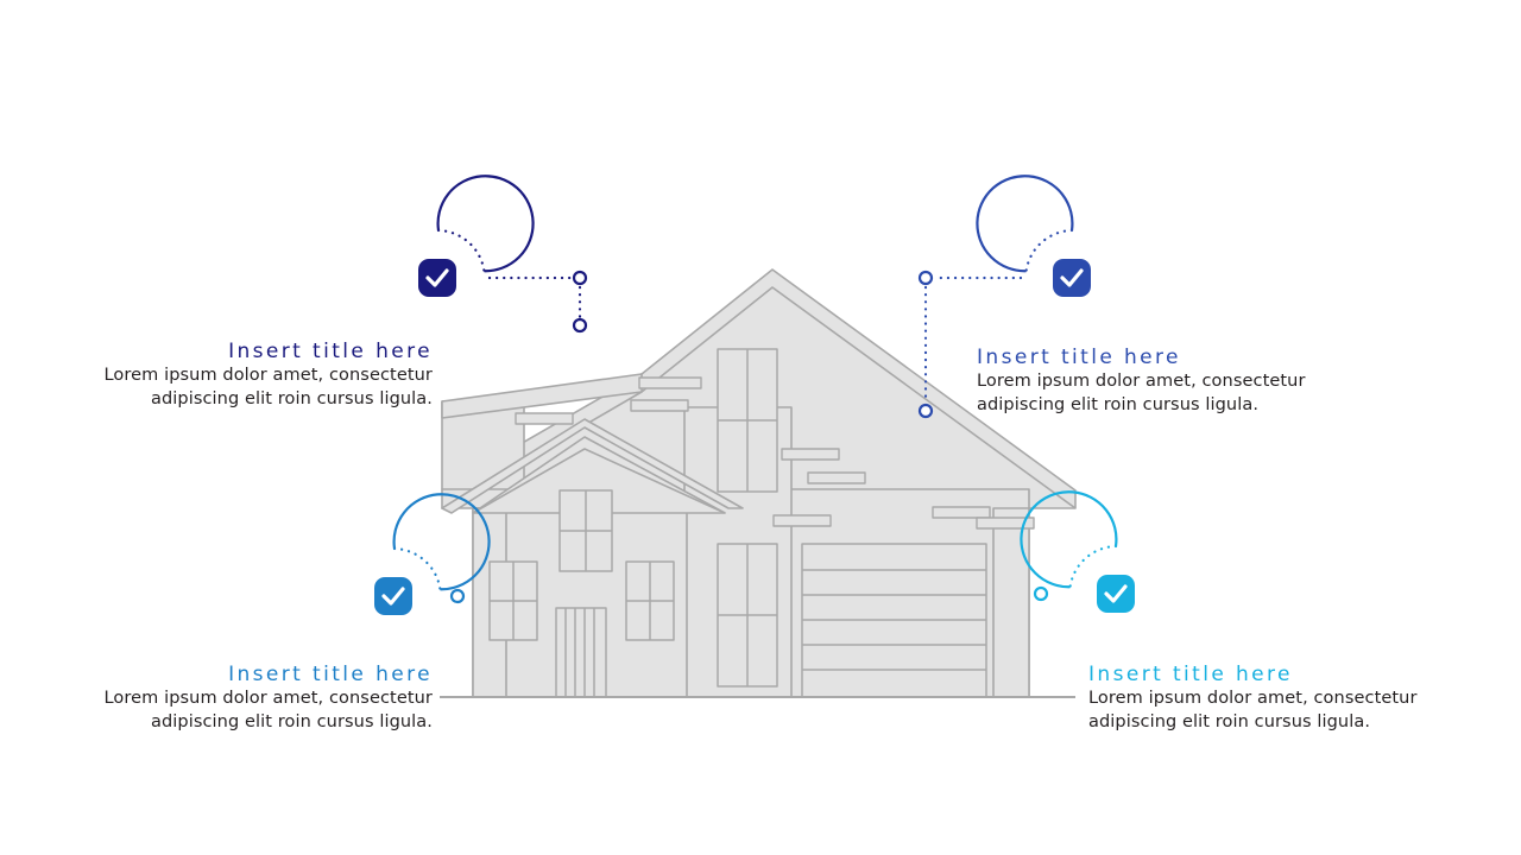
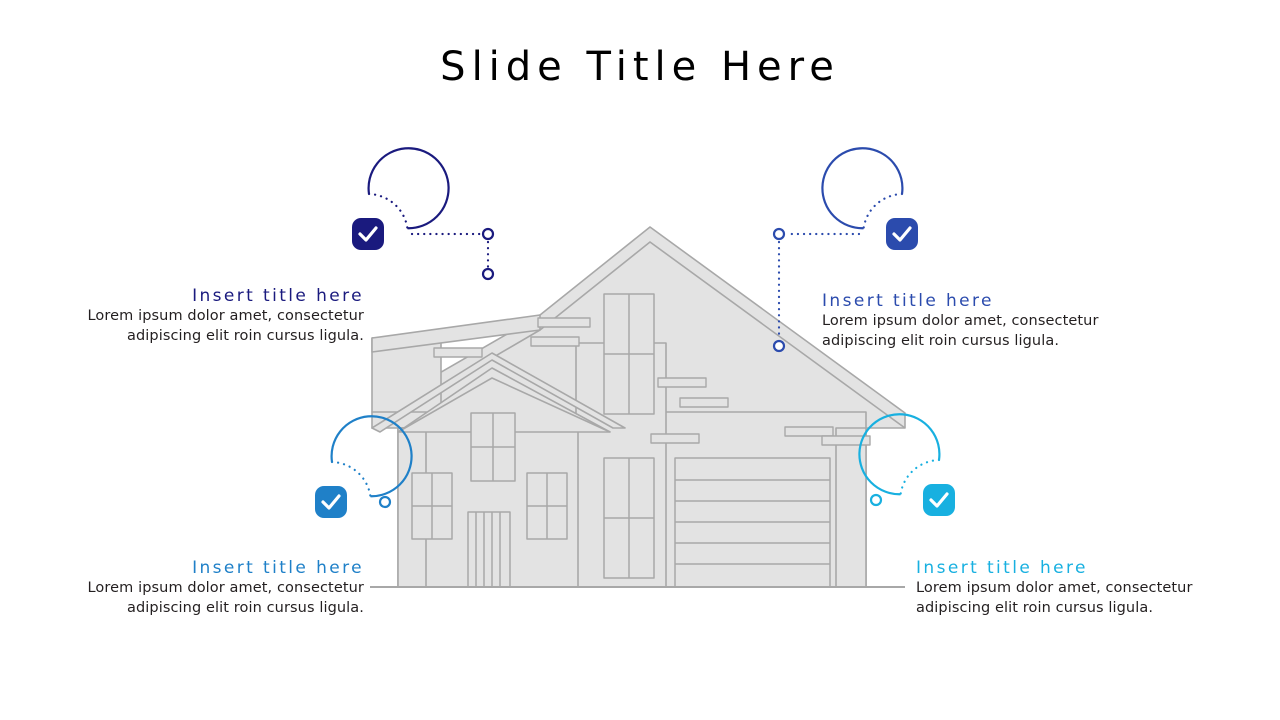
+ Slide Title Here
  Insert title here
  Lorem ipsum dolor amet, consectetur adipiscing elit roin cursus ligula.
  Insert title here
  Lorem ipsum dolor amet, consectetur adipiscing elit roin cursus ligula.
  Insert title here
  Lorem ipsum dolor amet, consectetur adipiscing elit roin cursus ligula.
  Insert title here
  Lorem ipsum dolor amet, consectetur adipiscing elit roin cursus ligula.
